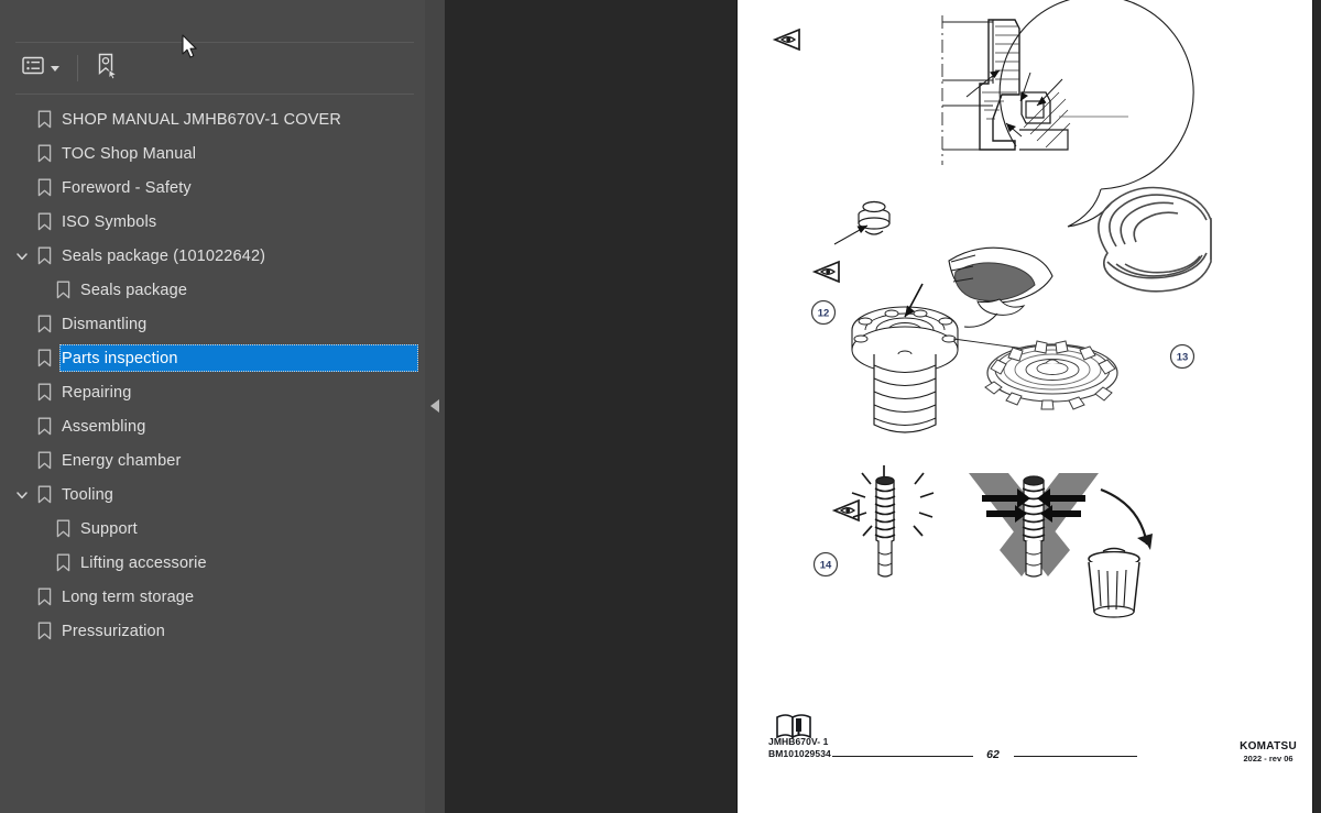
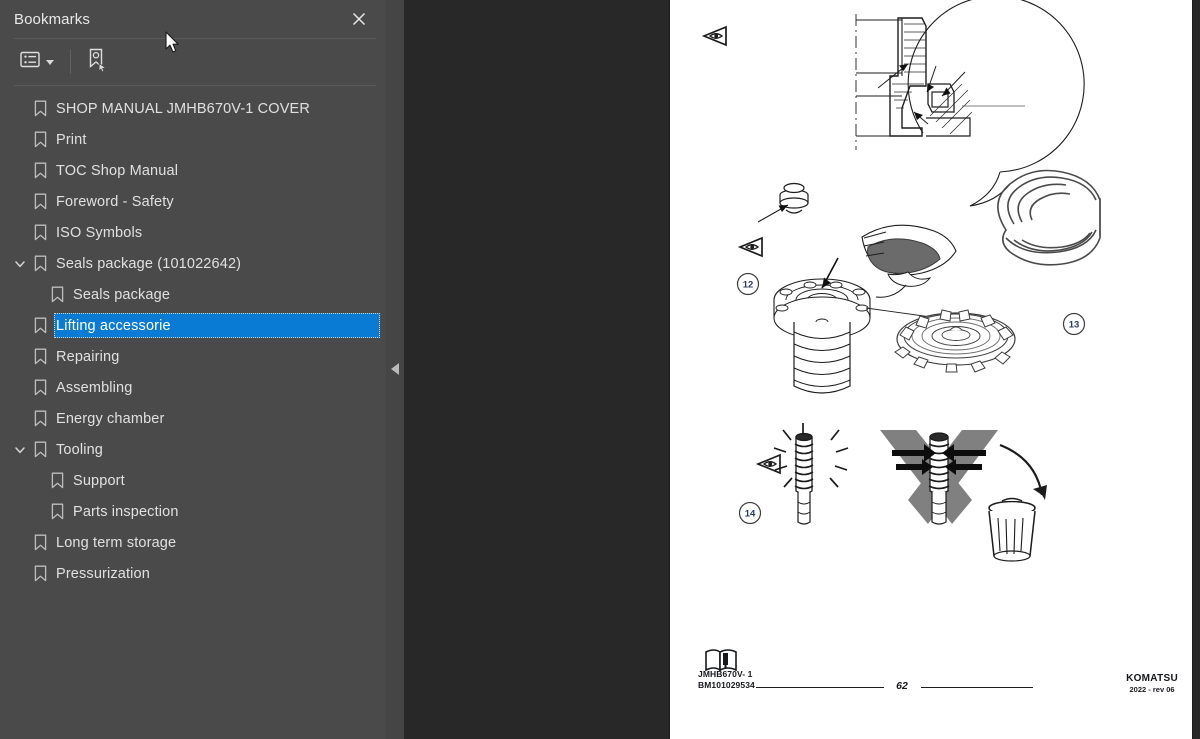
+ Bookmarks
  SHOP MANUAL JMHB670V-1 COVER
+ Print
  TOC Shop Manual
  Foreword - Safety
  ISO Symbols
  Seals package (101022642)
  Seals package
- Dismantling
- Parts inspection
+ Lifting accessorie
  Repairing
  Assembling
  Energy chamber
  Tooling
  Support
- Lifting accessorie
+ Parts inspection
  Long term storage
  Pressurization
  12
  13
  14
  JMHB670V- 1
  BM101029534
  62
  KOMATSU
  2022 - rev 06
